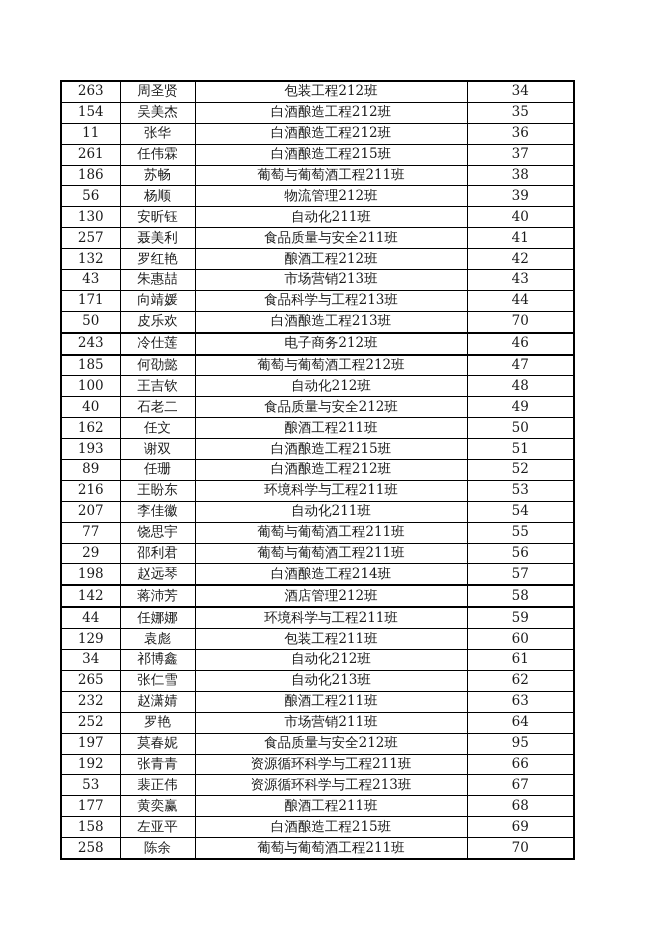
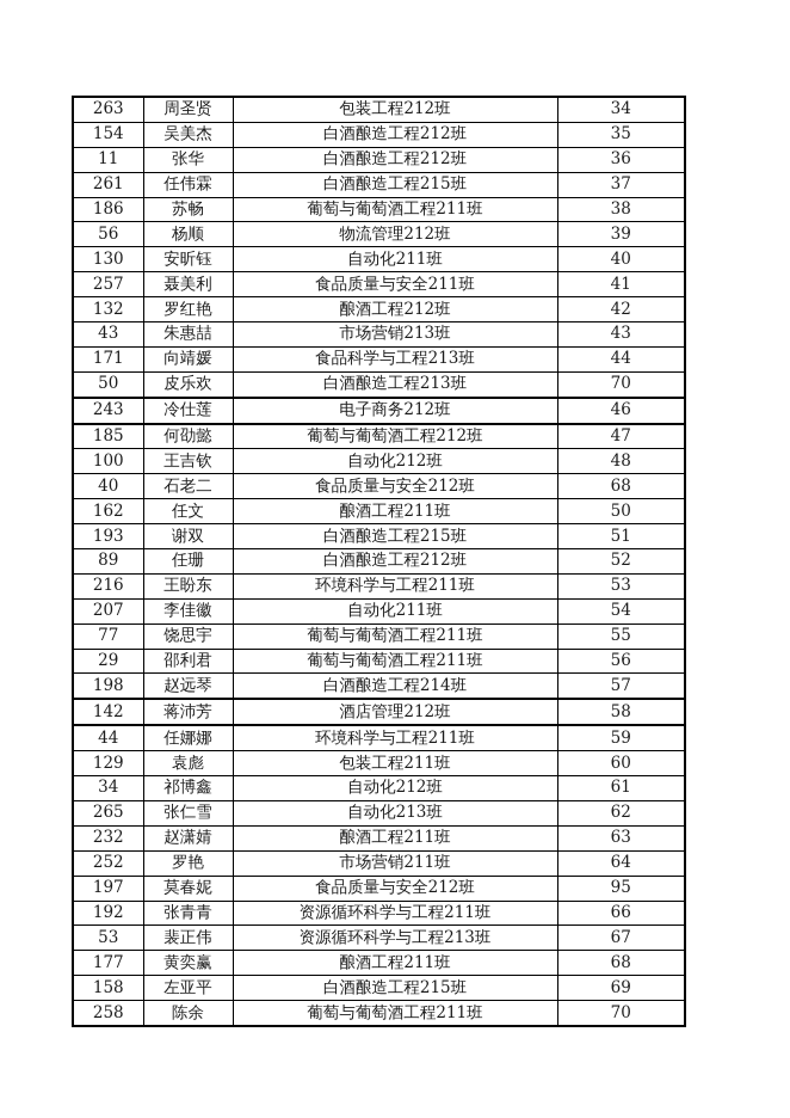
  263	周圣贤	包装工程212班	34
  154	吴美杰	白酒酿造工程212班	35
  11	张华	白酒酿造工程212班	36
  261	任伟霖	白酒酿造工程215班	37
  186	苏畅	葡萄与葡萄酒工程211班	38
  56	杨顺	物流管理212班	39
  130	安昕钰	自动化211班	40
  257	聂美利	食品质量与安全211班	41
  132	罗红艳	酿酒工程212班	42
  43	朱惠喆	市场营销213班	43
  171	向靖媛	食品科学与工程213班	44
  50	皮乐欢	白酒酿造工程213班	70
  243	冷仕莲	电子商务212班	46
  185	何劭懿	葡萄与葡萄酒工程212班	47
  100	王吉钦	自动化212班	48
- 40	石老二	食品质量与安全212班	49
+ 40	石老二	食品质量与安全212班	68
  162	任文	酿酒工程211班	50
  193	谢双	白酒酿造工程215班	51
  89	任珊	白酒酿造工程212班	52
  216	王盼东	环境科学与工程211班	53
  207	李佳徽	自动化211班	54
  77	饶思宇	葡萄与葡萄酒工程211班	55
  29	邵利君	葡萄与葡萄酒工程211班	56
  198	赵远琴	白酒酿造工程214班	57
  142	蒋沛芳	酒店管理212班	58
  44	任娜娜	环境科学与工程211班	59
  129	袁彪	包装工程211班	60
  34	祁博鑫	自动化212班	61
  265	张仁雪	自动化213班	62
  232	赵潇婧	酿酒工程211班	63
  252	罗艳	市场营销211班	64
  197	莫春妮	食品质量与安全212班	95
  192	张青青	资源循环科学与工程211班	66
  53	裴正伟	资源循环科学与工程213班	67
  177	黄奕赢	酿酒工程211班	68
  158	左亚平	白酒酿造工程215班	69
  258	陈余	葡萄与葡萄酒工程211班	70
